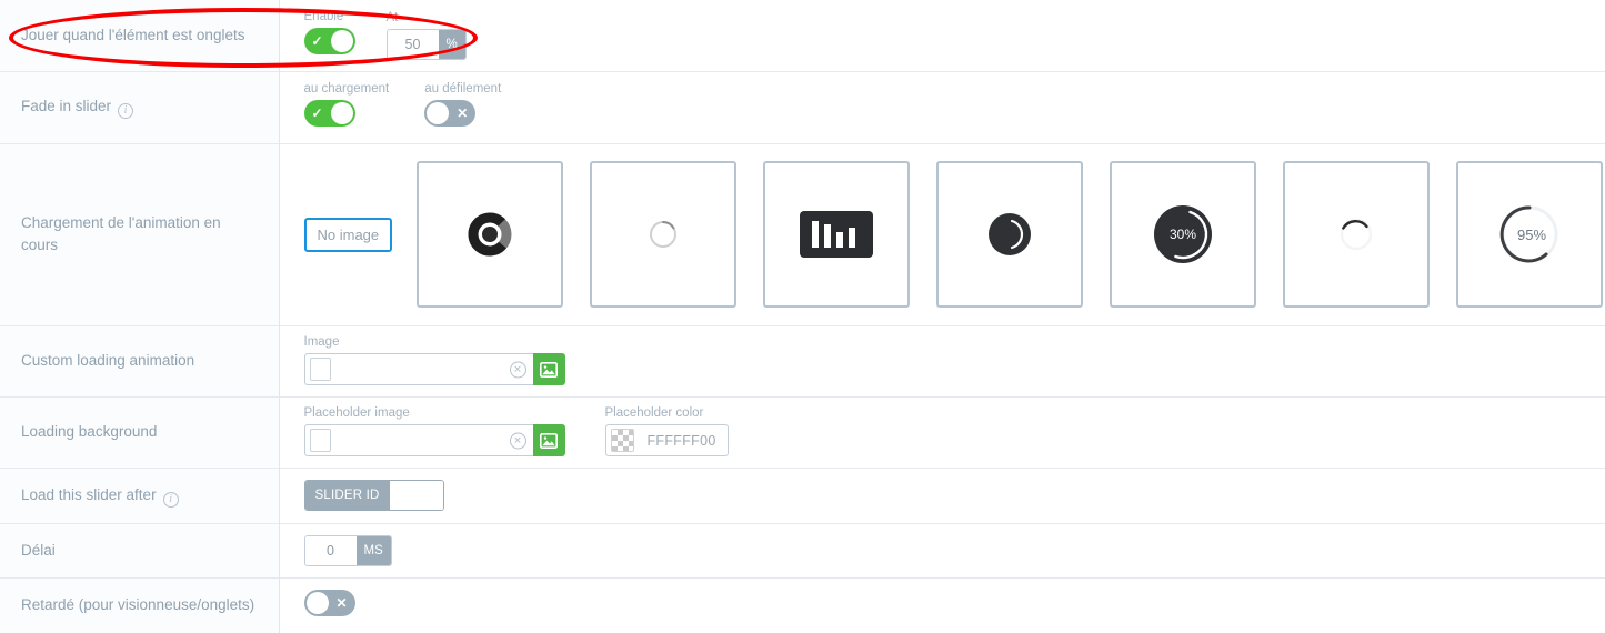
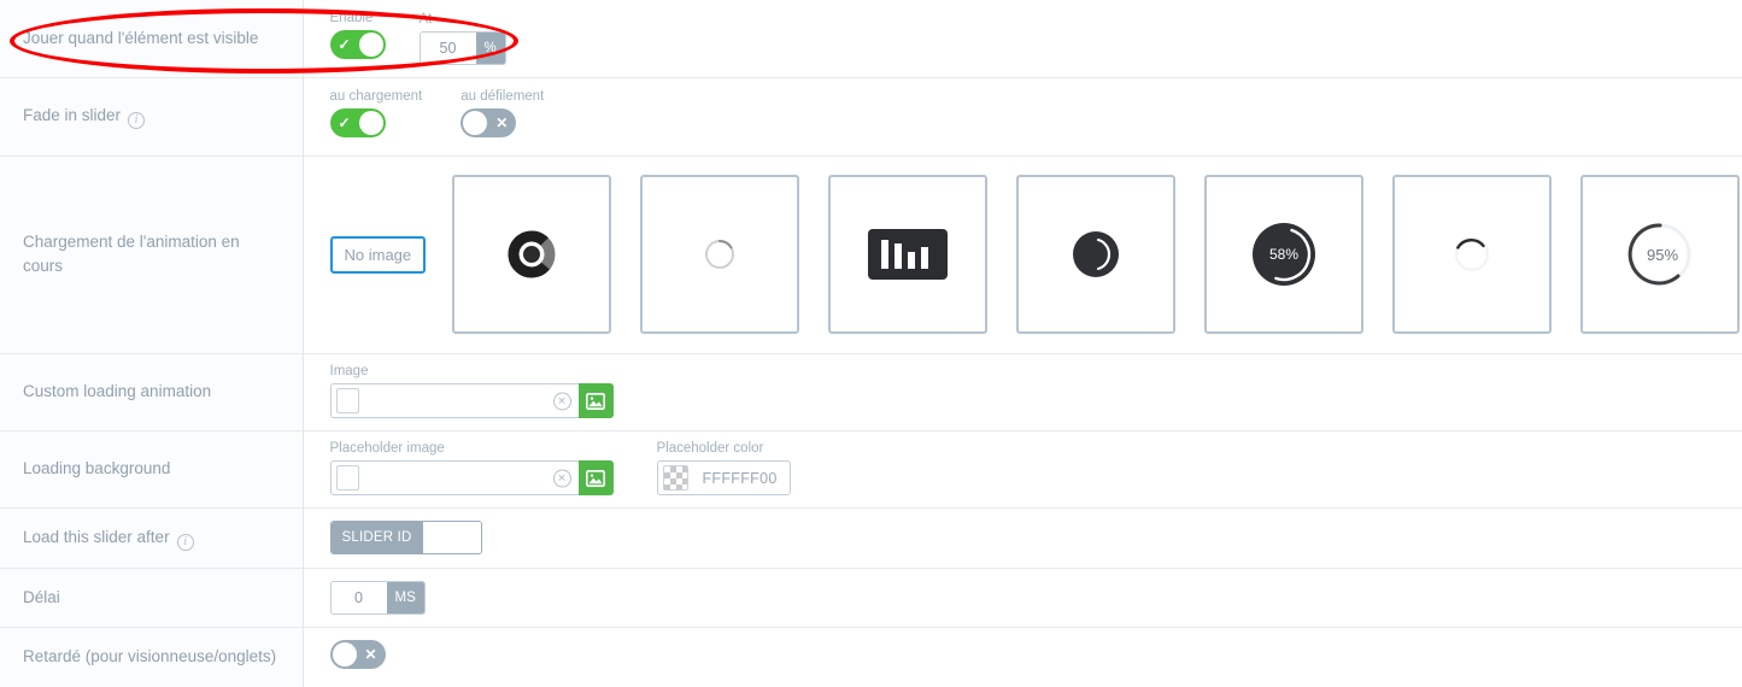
- Jouer quand l'élément est onglets	Enable ✓ At 50 %
+ Jouer quand l'élément est visible	Enable ✓ At 50 %
  Fade in slider i	au chargement ✓ au défilement ✕
- Chargement de l'animation en cours	No image 30% 95%
+ Chargement de l'animation en cours	No image 58% 95%
  Custom loading animation	Image ✕
  Loading background	Placeholder image ✕ Placeholder color FFFFFF00
  Load this slider after i	SLIDER ID
  Délai	0 MS
  Retardé (pour visionneuse/onglets)	✕
